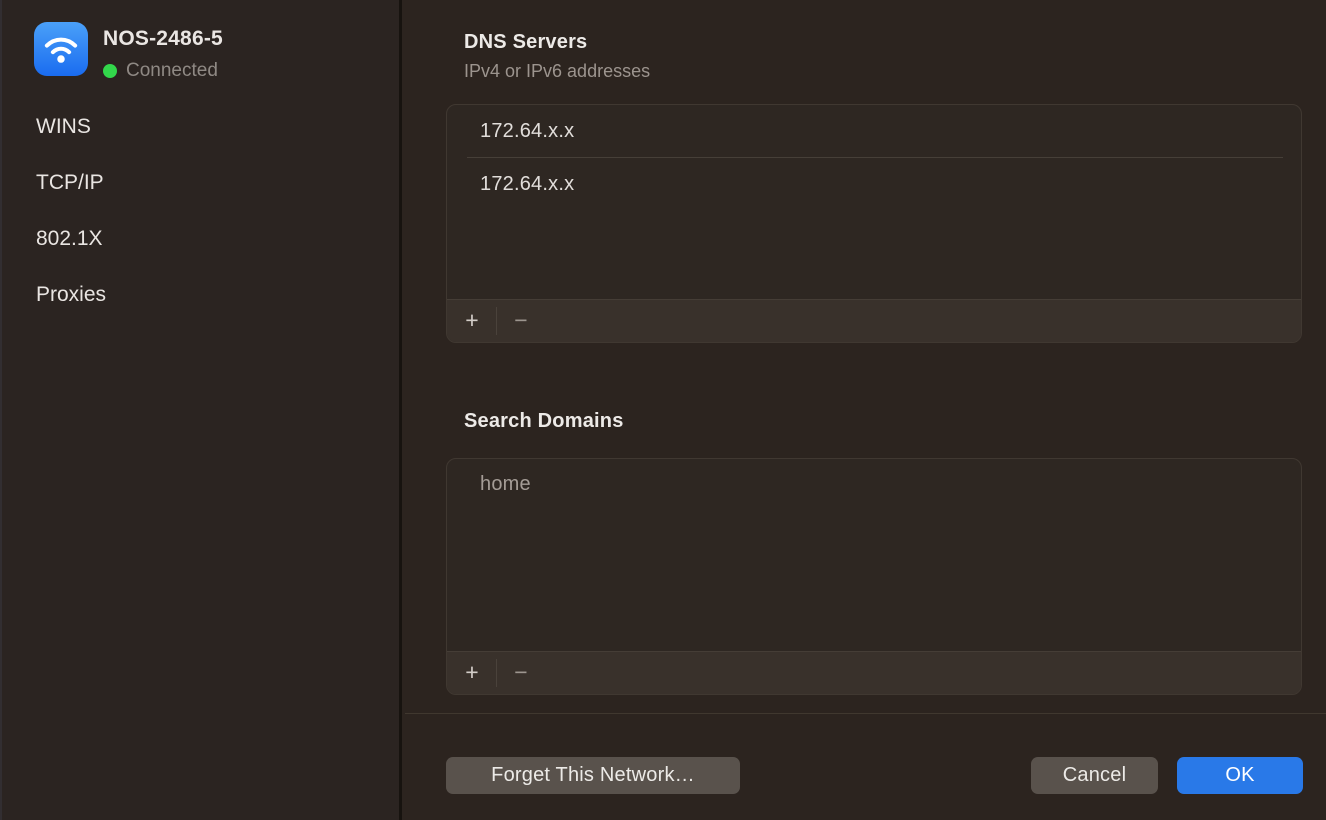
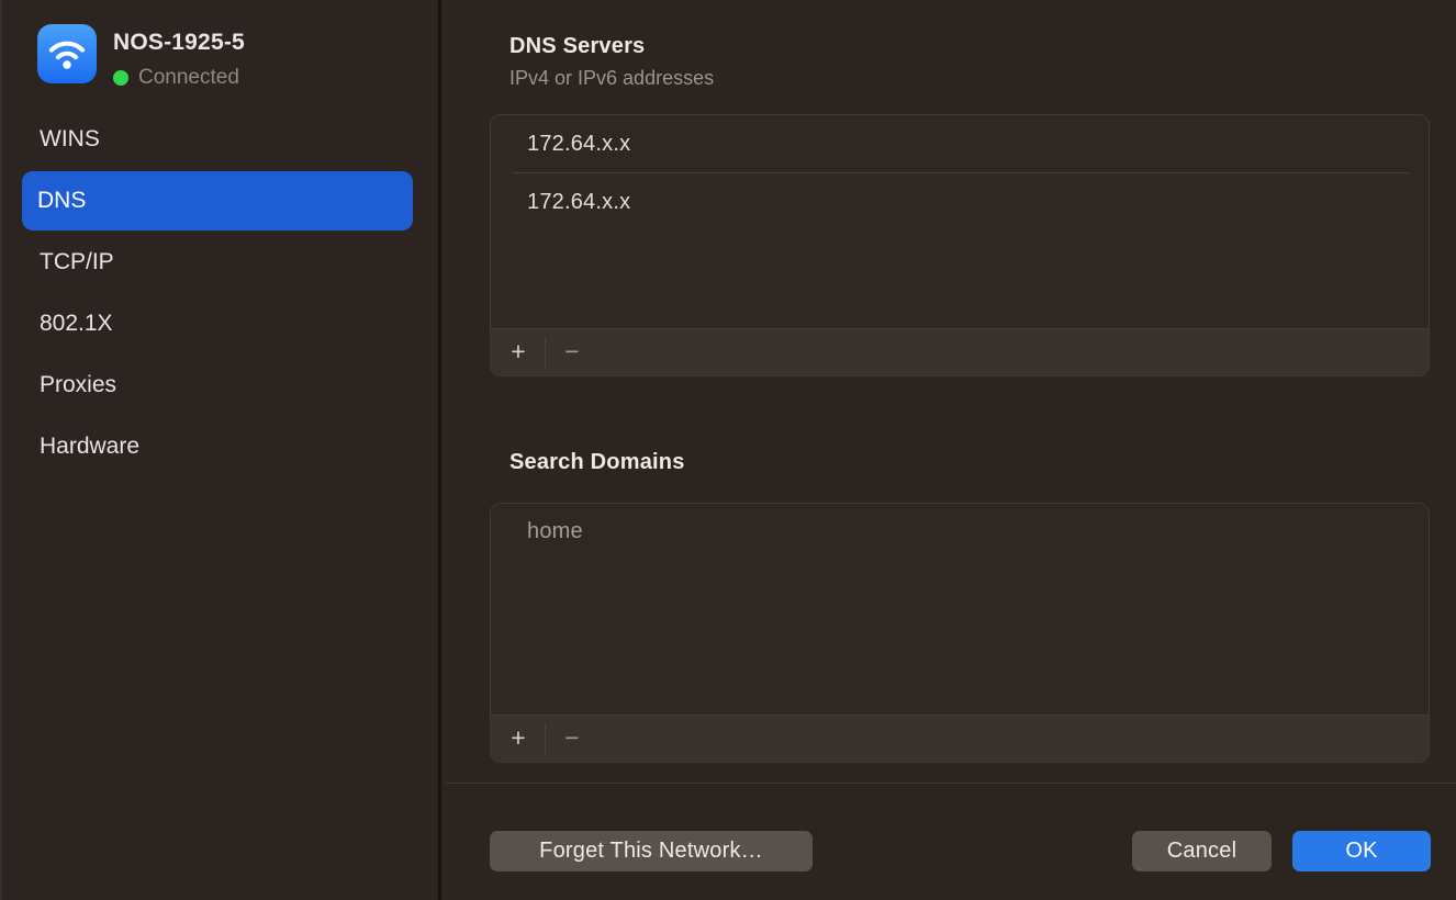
- NOS-2486-5
+ NOS-1925-5
  Connected
  WINS
+ DNS
  TCP/IP
  802.1X
  Proxies
+ Hardware
  DNS Servers
  IPv4 or IPv6 addresses
  172.64.x.x
  172.64.x.x
  +
  −
  Search Domains
  home
  +
  −
  Forget This Network…
  Cancel
  OK
